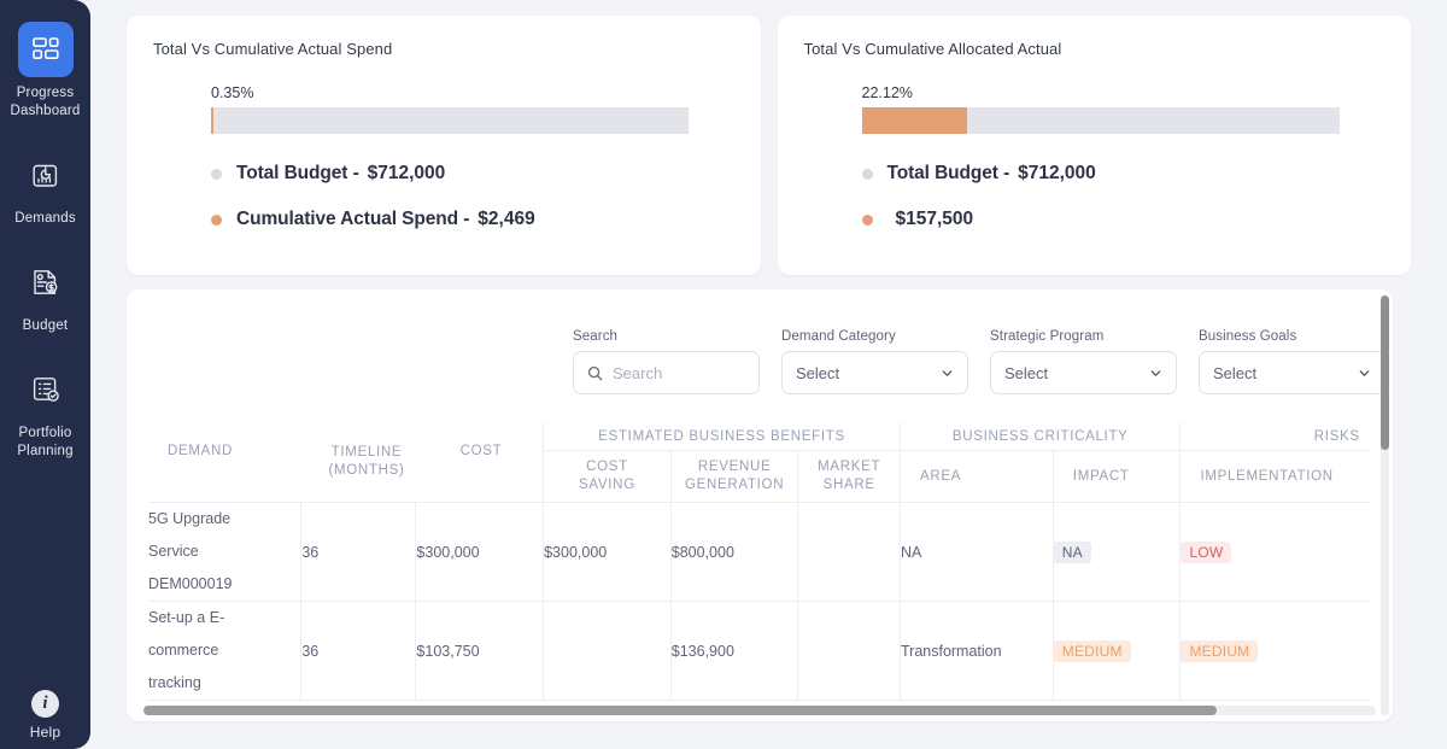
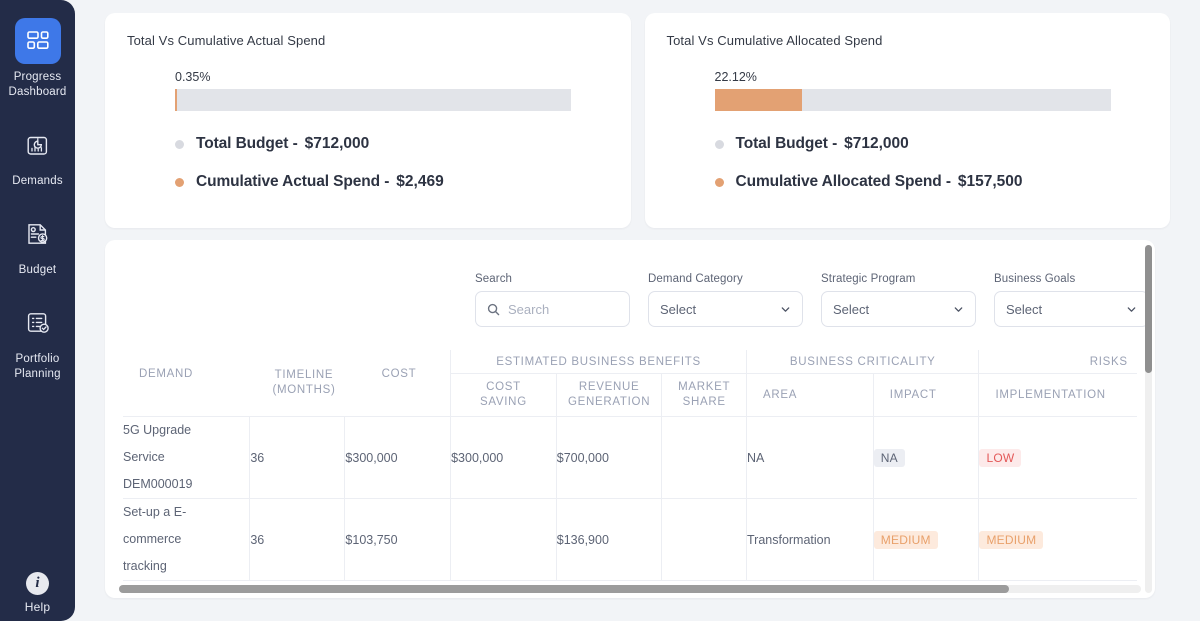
  Progress Dashboard
  Demands
  Budget
  Portfolio Planning
  i
  Help
  Total Vs Cumulative Actual Spend
  0.35%
  Total Budget -
  $712,000
  Cumulative Actual Spend -
  $2,469
- Total Vs Cumulative Allocated Actual
+ Total Vs Cumulative Allocated Spend
  22.12%
  Total Budget -
  $712,000
+ Cumulative Allocated Spend -
  $157,500
  Search
  Search
  Demand Category
  Select
  Strategic Program
  Select
  Business Goals
  Select
  DEMAND TIMELINE(MONTHS) COST	ESTIMATED BUSINESS BENEFITS	BUSINESS CRITICALITY	RISKS
  COSTSAVING	REVENUEGENERATION	MARKETSHARE	AREA	IMPACT	IMPLEMENTATION
- 5G Upgrade Service DEM000019	36	$300,000	$300,000	$800,000		NA	NA	LOW
+ 5G Upgrade Service DEM000019	36	$300,000	$300,000	$700,000		NA	NA	LOW
  Set-up a E- commerce tracking	36	$103,750		$136,900		Transformation	MEDIUM	MEDIUM
